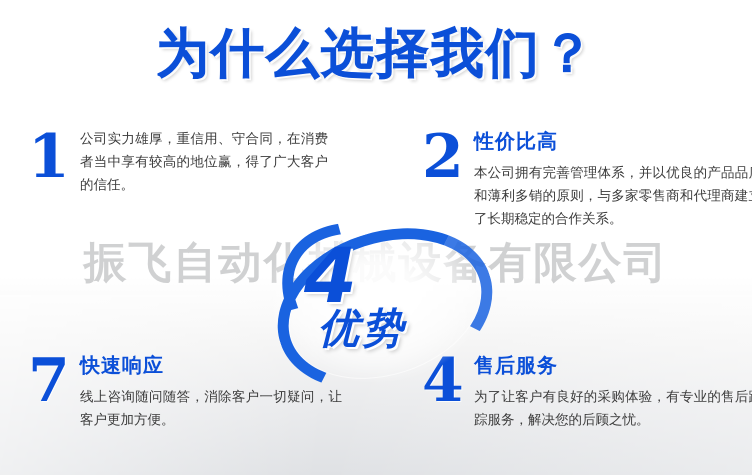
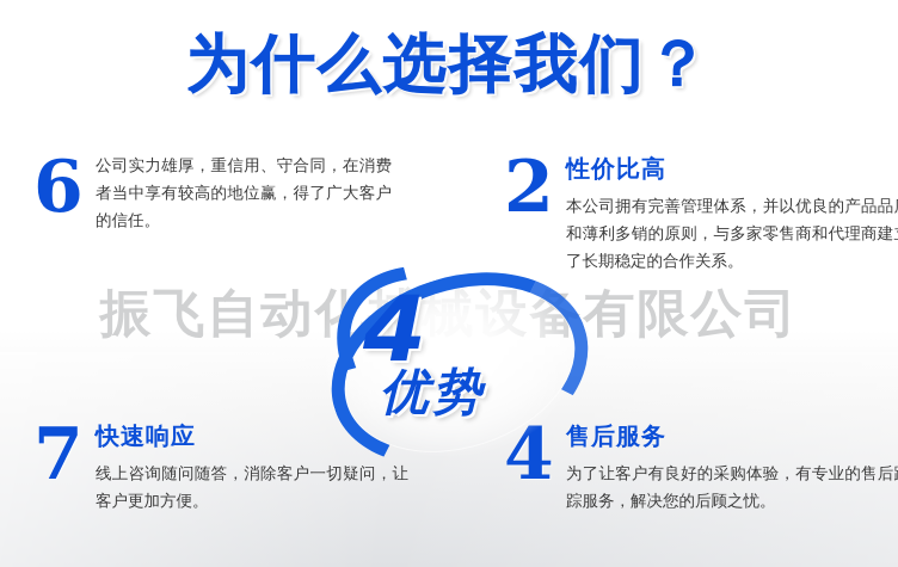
  为什么选择我们？
  4
  优势
- 1
+ 6
  公司实力雄厚，重信用、守合同，在消费者当中享有较高的地位赢，得了广大客户的信任。
  2
  性价比高
  本公司拥有完善管理体系，并以优良的产品品和薄利多销的原则，与多家零售商和代理商建长期稳定的合作关系。
  7
  快速响应
  线上咨询随问随答，消除客户一切疑问，让客户更加方便。
  售后服务
  为了让客户有良好的采购体验，有专业的售后踪服务，解决您的后顾之忧。
